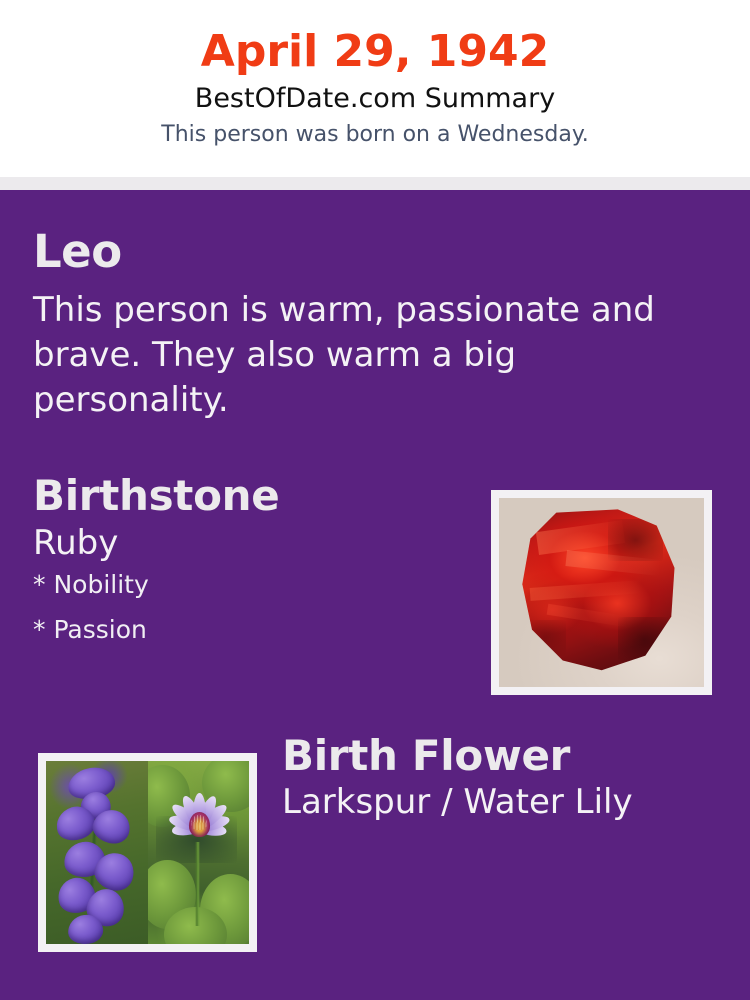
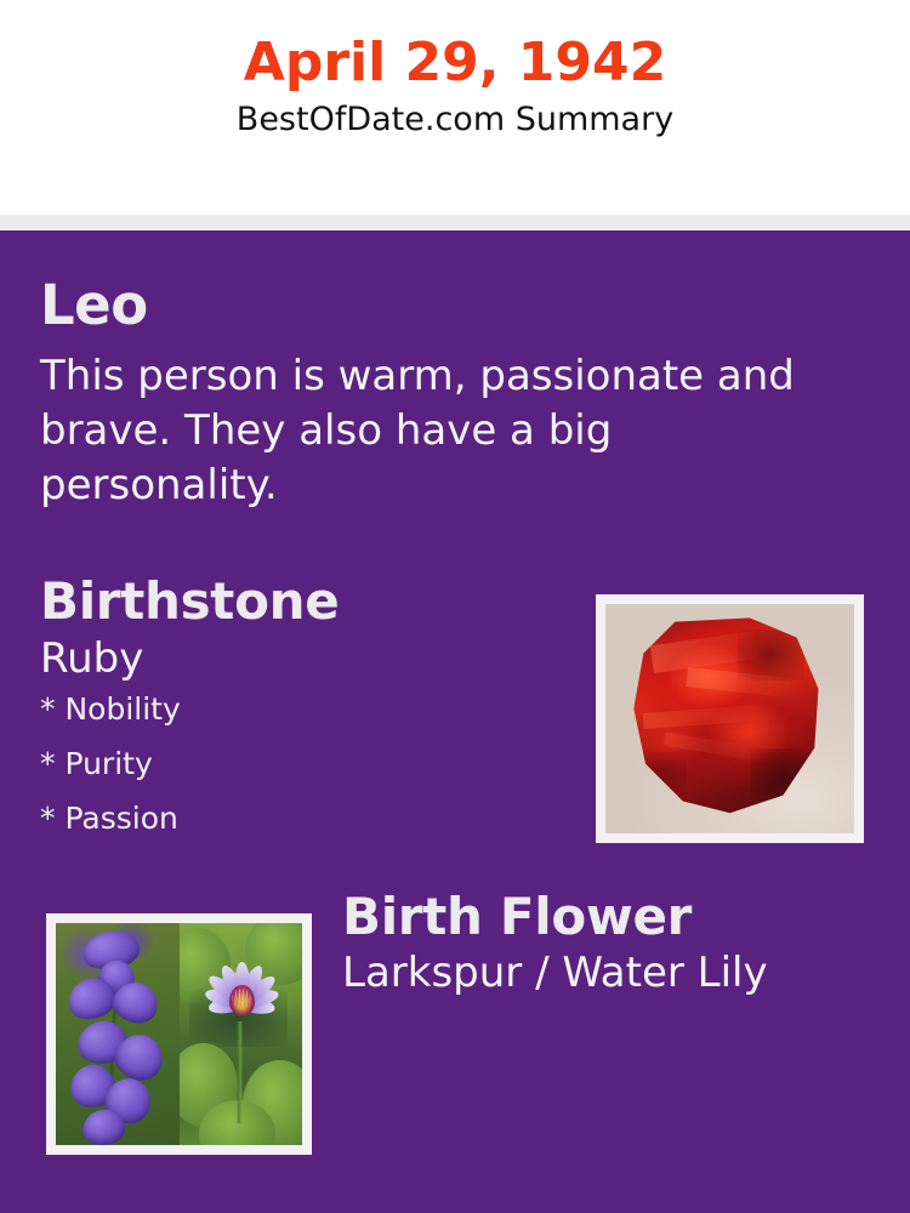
  April 29, 1942
  BestOfDate.com Summary
- This person was born on a Wednesday.
  Leo
- This person is warm, passionate and brave. They also warm a big personality.
+ This person is warm, passionate and brave. They also have a big personality.
  Birthstone
  Ruby
  * Nobility
+ * Purity
  * Passion
  Birth Flower
  Larkspur / Water Lily
